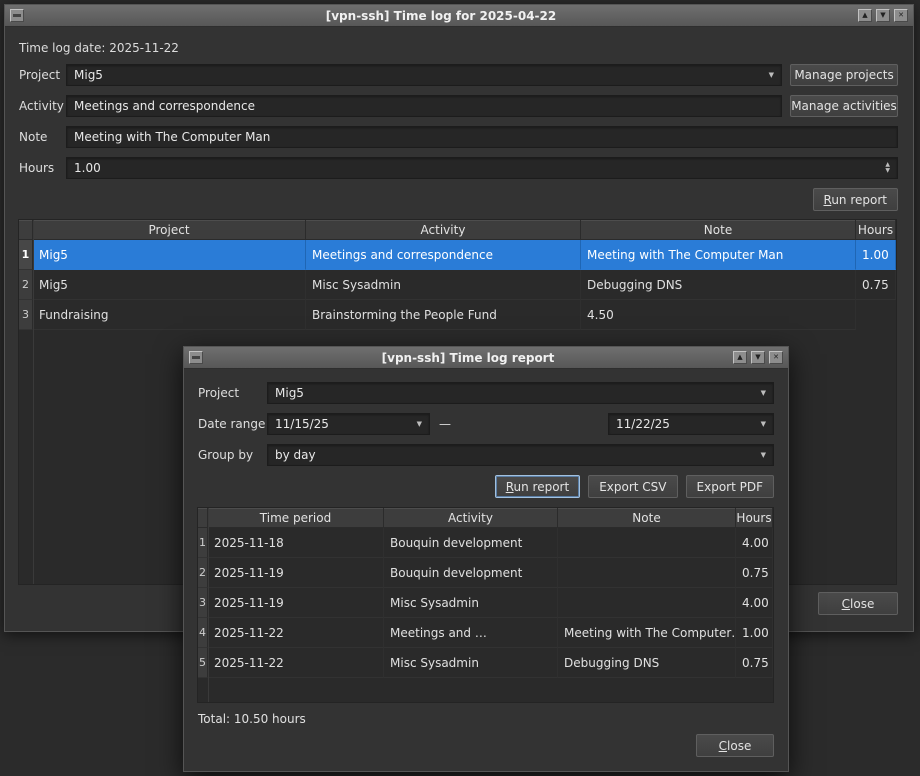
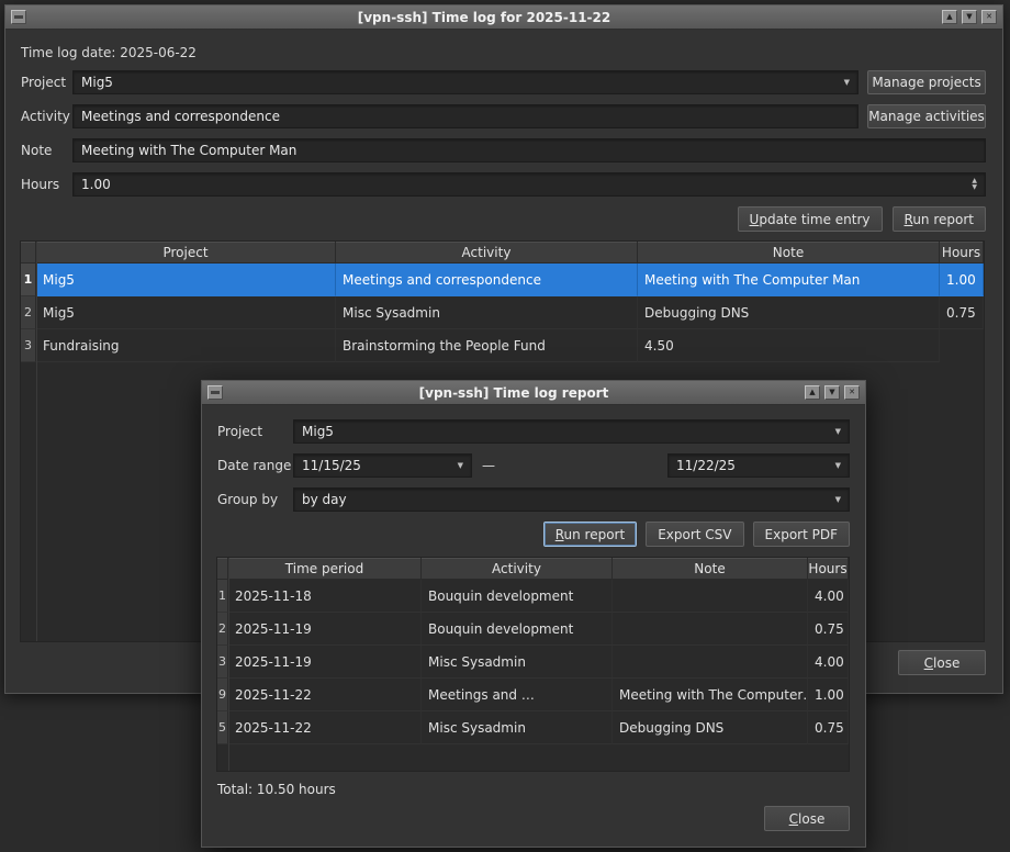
- [vpn-ssh] Time log for 2025-04-22
+ [vpn-ssh] Time log for 2025-11-22
  ▲
  ▼
  ✕
- Time log date: 2025-11-22
+ Time log date: 2025-06-22
  Project
  Mig5
  ▼
  Manage projects
  Activity
  Meetings and correspondence
  Manage activities
  Note
  Meeting with The Computer Man
  Hours
  1.00
+ Update time entry
  Run report
  Project
  Activity
  Note
  Hours
  1
  Mig5
  Meetings and correspondence
  Meeting with The Computer Man
  1.00
  2
  Mig5
  Misc Sysadmin
  Debugging DNS
  0.75
  3
  Fundraising
  Brainstorming the People Fund
  4.50
  Close
  [vpn-ssh] Time log report
  ▲
  ▼
  ✕
  Project
  Mig5
  ▼
  Date range
  11/15/25
  ▼
  —
  11/22/25
  ▼
  Group by
  by day
  ▼
  Run report
  Export CSV
  Export PDF
  Time period
  Activity
  Note
  Hours
  1
  2025-11-18
  Bouquin development
  4.00
  2
  2025-11-19
  Bouquin development
  0.75
  3
  2025-11-19
  Misc Sysadmin
  4.00
- 4
+ 9
  2025-11-22
  Meetings and …
  Meeting with The Computer
  1.00
  5
  2025-11-22
  Misc Sysadmin
  Debugging DNS
  0.75
  Total: 10.50 hours
  Close
